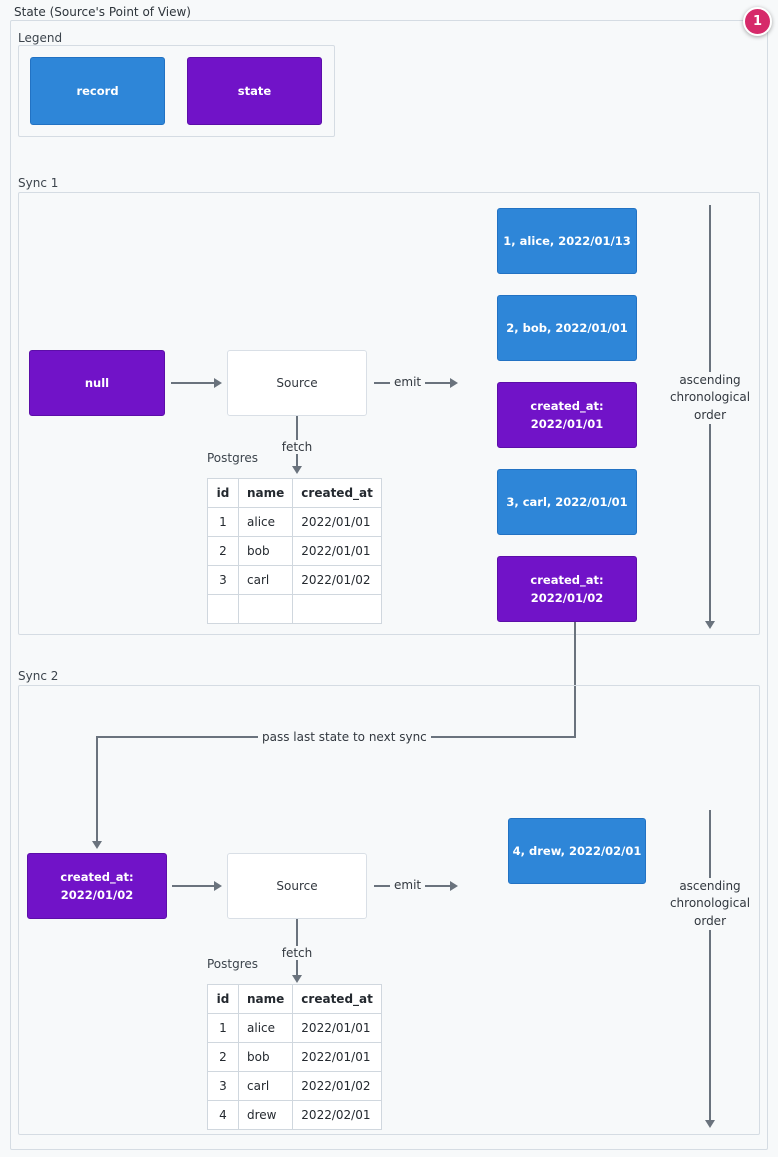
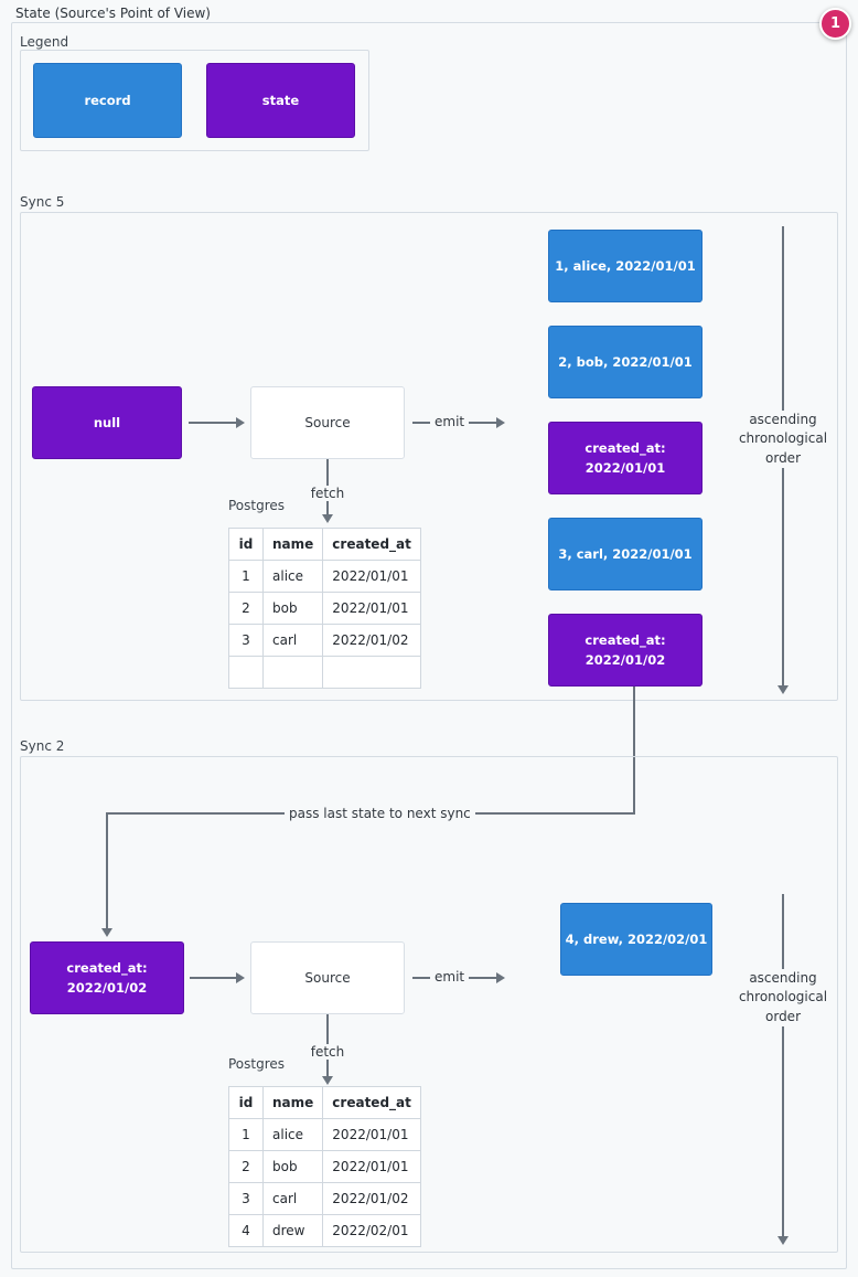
  State (Source's Point of View)
  1
  Legend
  record
  state
- Sync 1
+ Sync 5
  null
  Source
  emit
- 1, alice, 2022/01/13
+ 1, alice, 2022/01/01
  2, bob, 2022/01/01
  created_at: 2022/01/01
  3, carl, 2022/01/01
  created_at: 2022/01/02
  ascending chronological order
  fetch
  Postgres
  id	name	created_at
  1	alice	2022/01/01
  2	bob	2022/01/01
  3	carl	2022/01/02
  pass last state to next sync
  Sync 2
  created_at: 2022/01/02
  Source
  emit
  4, drew, 2022/02/01
  ascending chronological order
  fetch
  Postgres
  id	name	created_at
  1	alice	2022/01/01
  2	bob	2022/01/01
  3	carl	2022/01/02
  4	drew	2022/02/01
